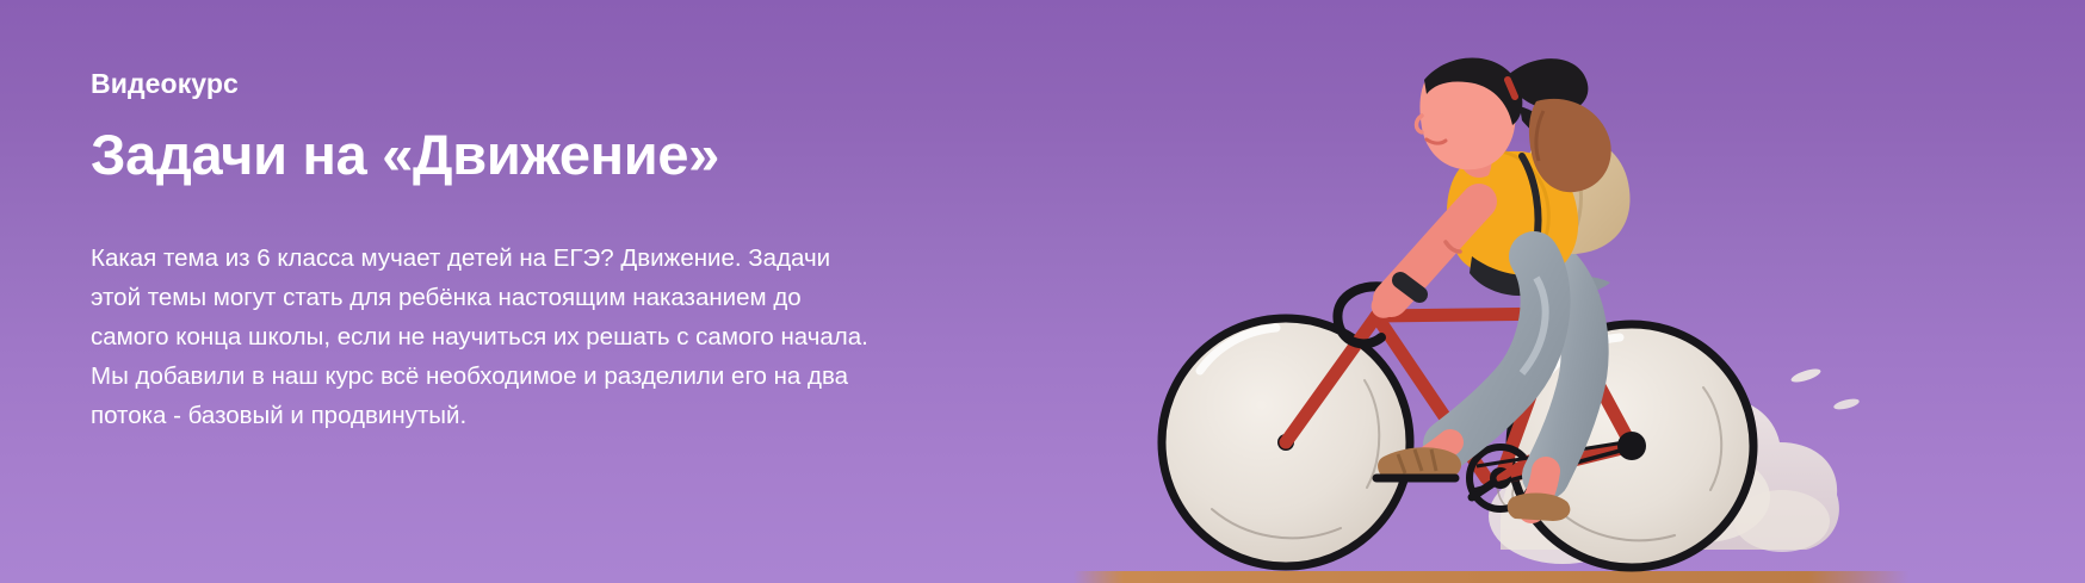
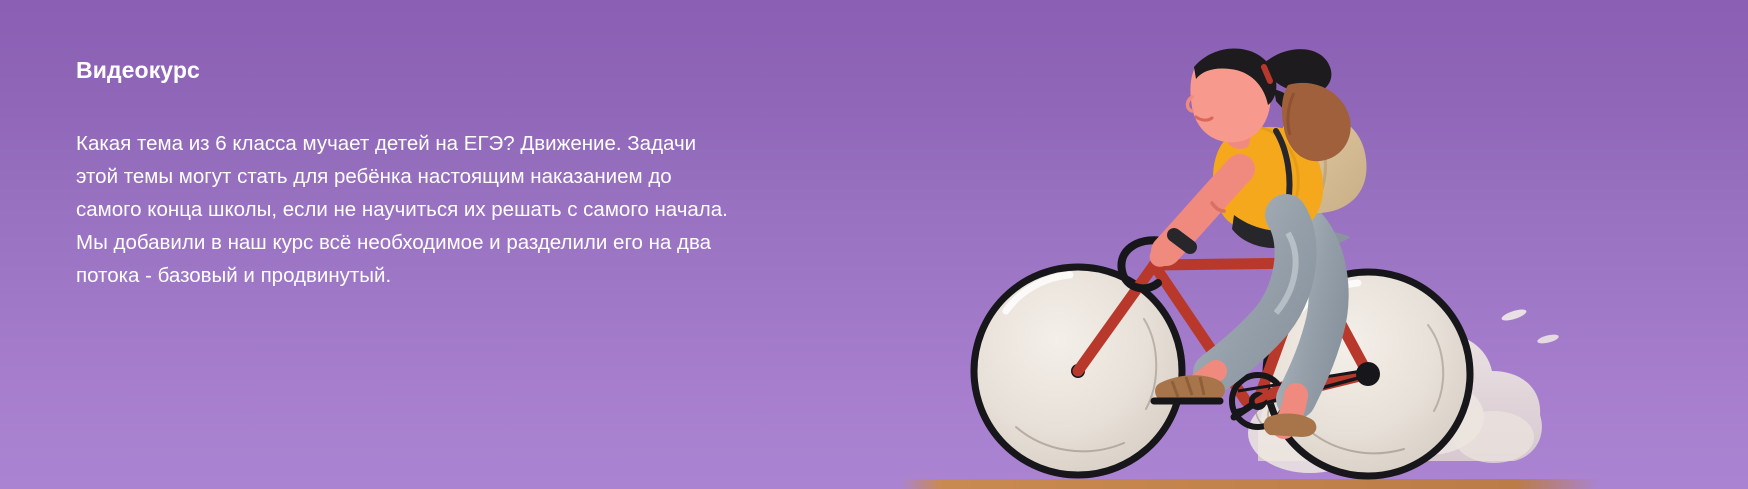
  Видеокурс
- Задачи на «Движение»
  Какая тема из 6 класса мучает детей на ЕГЭ? Движение. Задачи этой темы могут стать для ребёнка настоящим наказанием до самого конца школы, если не научиться их решать с самого начала. Мы добавили в наш курс всё необходимое и разделили его на два потока - базовый и продвинутый.
